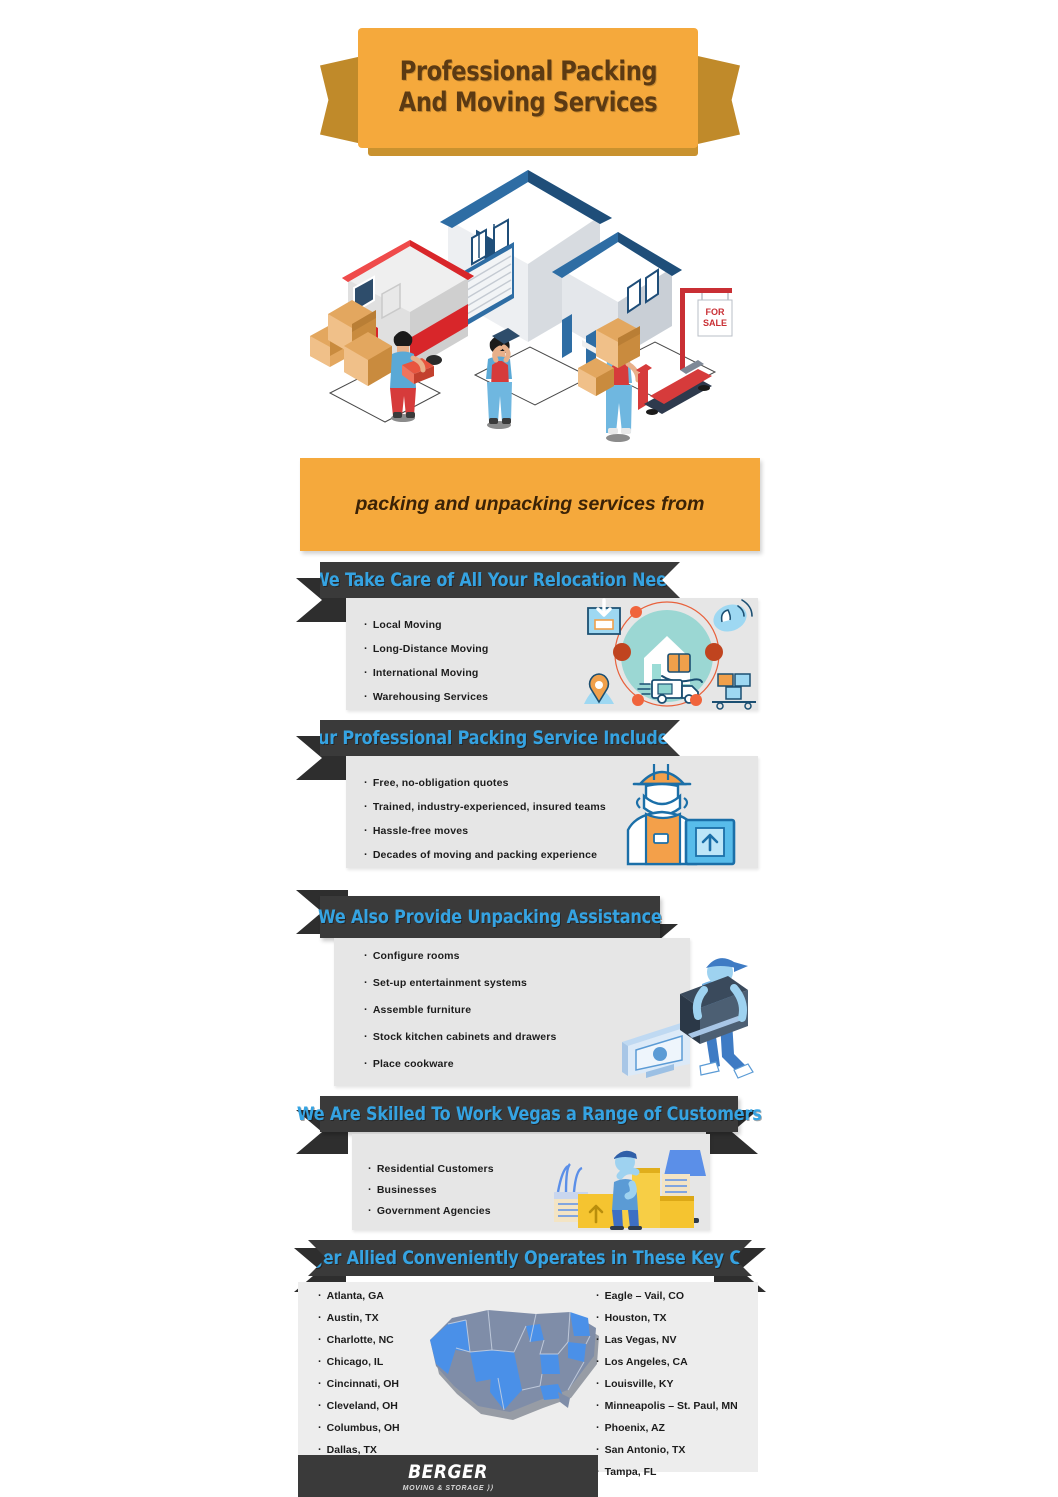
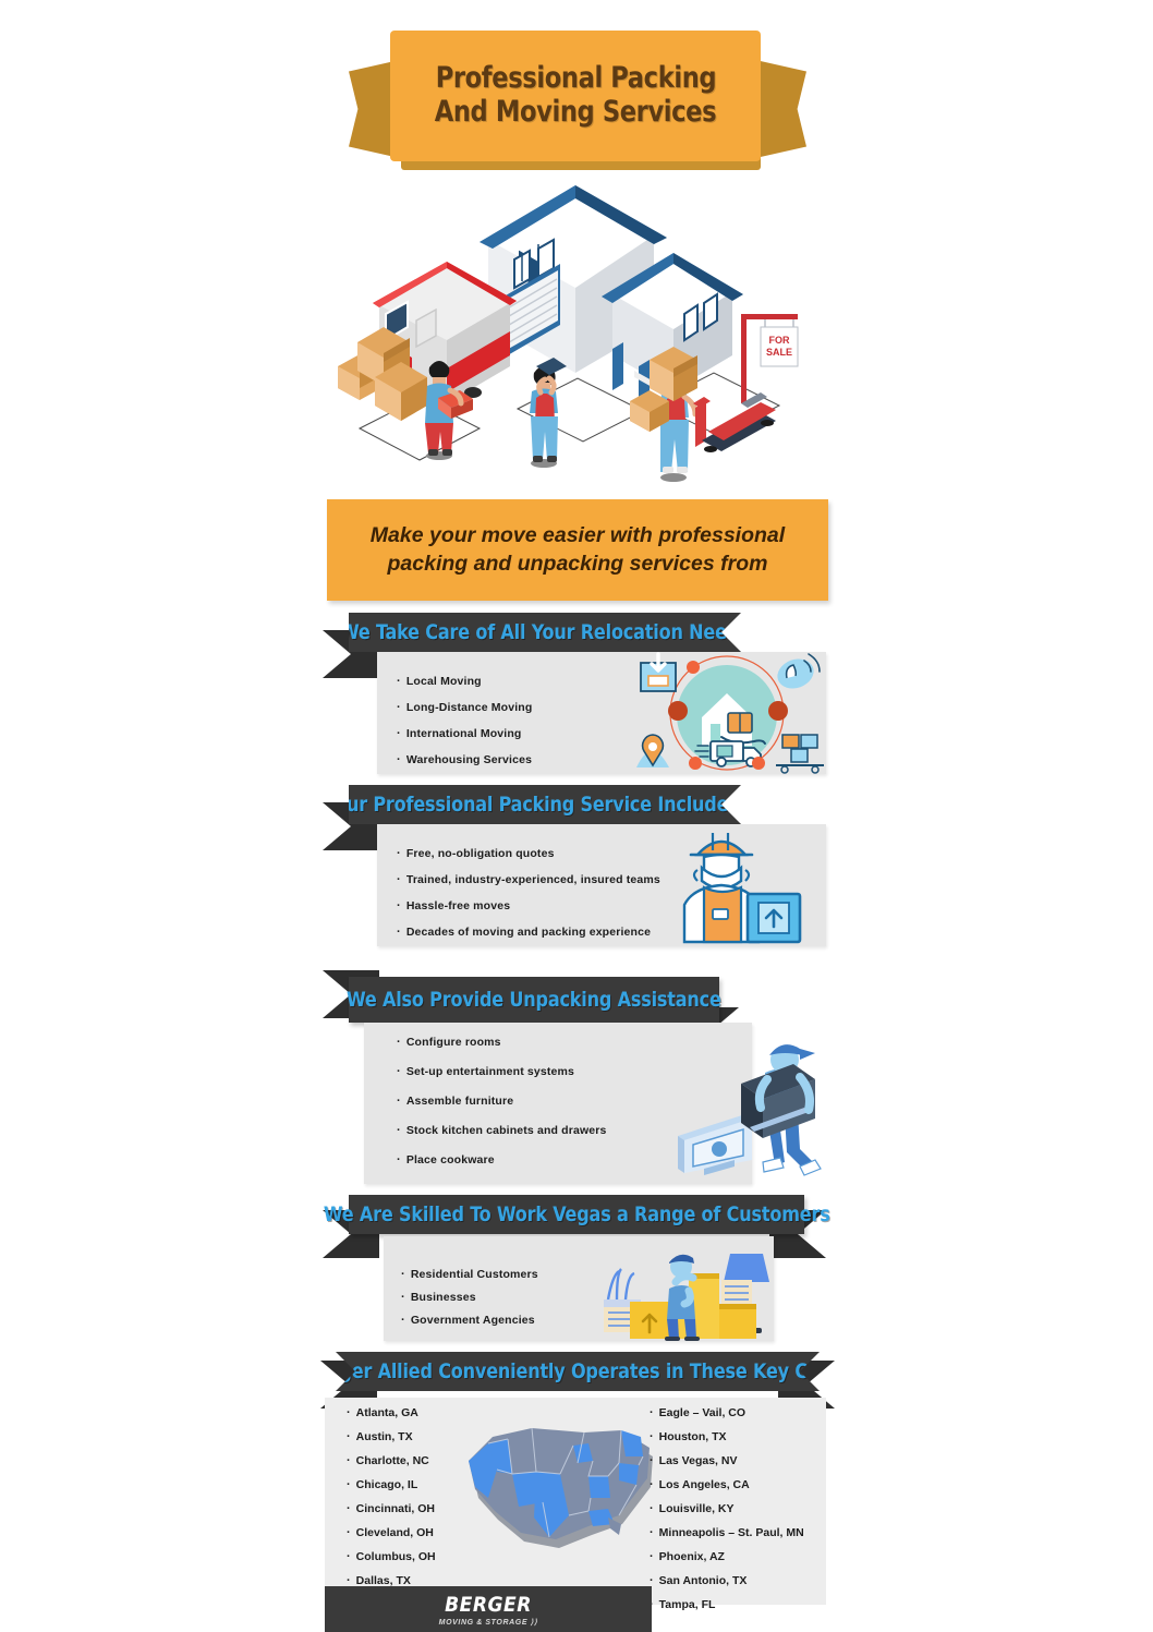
  Professional Packing
  And Moving Services
  FOR
  SALE
+ Make your move easier with professional
  packing and unpacking services from
  We Take Care of All Your Relocation Nee
  ·
  Local Moving
  ·
  Long-Distance Moving
  ·
  International Moving
  ·
  Warehousing Services
  ur Professional Packing Service Includ
  ·
  Free, no-obligation quotes
  ·
  Trained, industry-experienced, insured teams
  ·
  Hassle-free moves
  ·
  Decades of moving and packing experience
  We Also Provide Unpacking Assistance
  ·
  Configure rooms
  ·
  Set-up entertainment systems
  ·
  Assemble furniture
  ·
  Stock kitchen cabinets and drawers
  ·
  Place cookware
  We Are Skilled To Work Vegas a Range of Customers
  ·
  Residential Customers
  ·
  Businesses
  ·
  Government Agencies
  er Allied Conveniently Operates in These Key
  ·
  Atlanta, GA
  ·
  Austin, TX
  ·
  Charlotte, NC
  ·
  Chicago, IL
  ·
  Cincinnati, OH
  ·
  Cleveland, OH
  ·
  Columbus, OH
  ·
  Dallas, TX
  ·
  Eagle – Vail, CO
  ·
  Houston, TX
  ·
  Las Vegas, NV
  ·
  Los Angeles, CA
  ·
  Louisville, KY
  ·
  Minneapolis – St. Paul, MN
  ·
  Phoenix, AZ
  ·
  San Antonio, TX
  Tampa, FL
  BERGER
